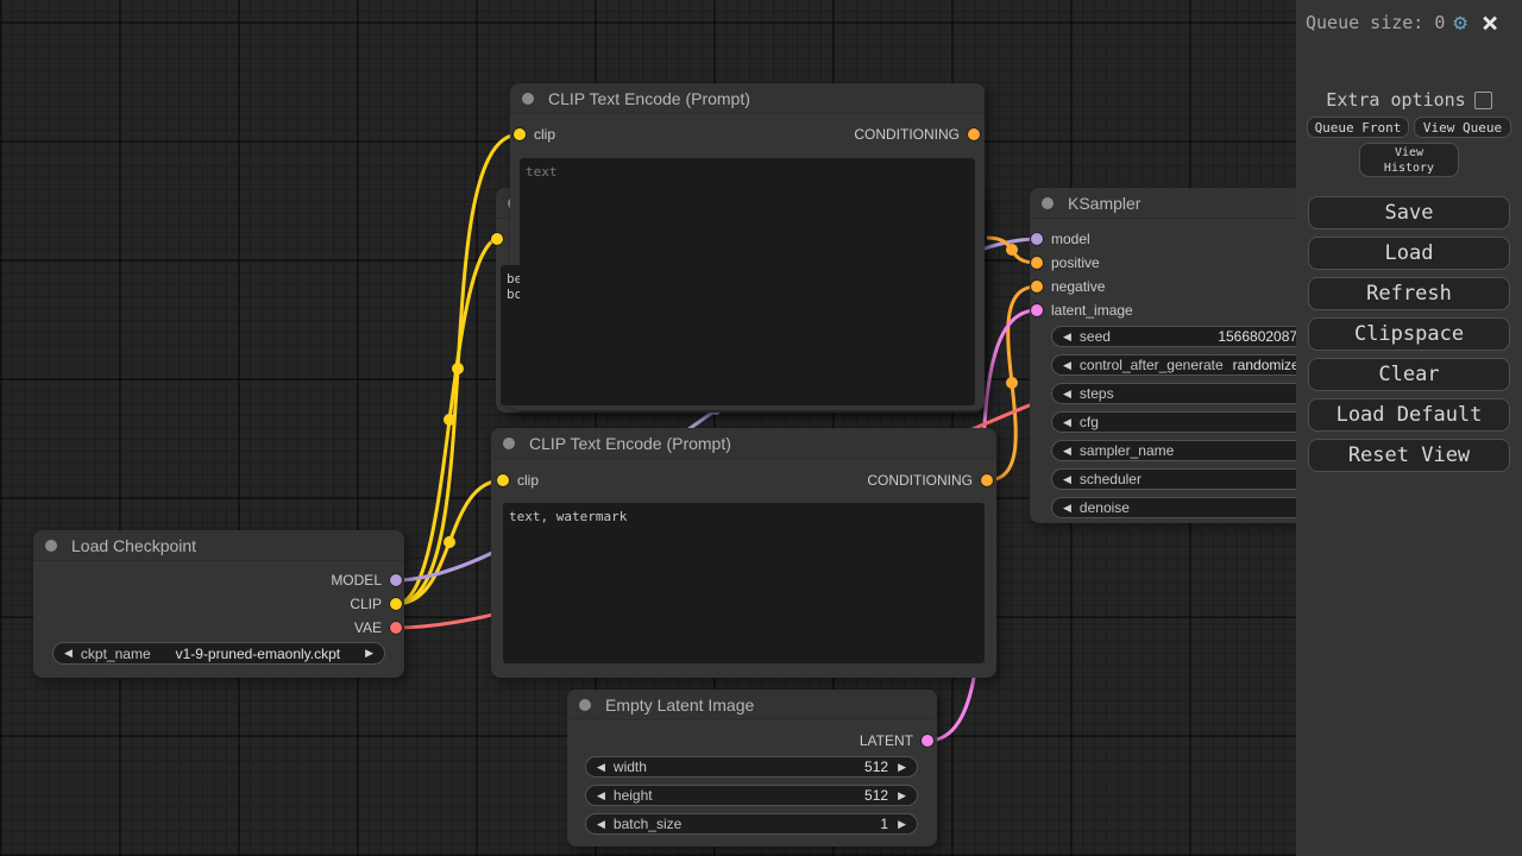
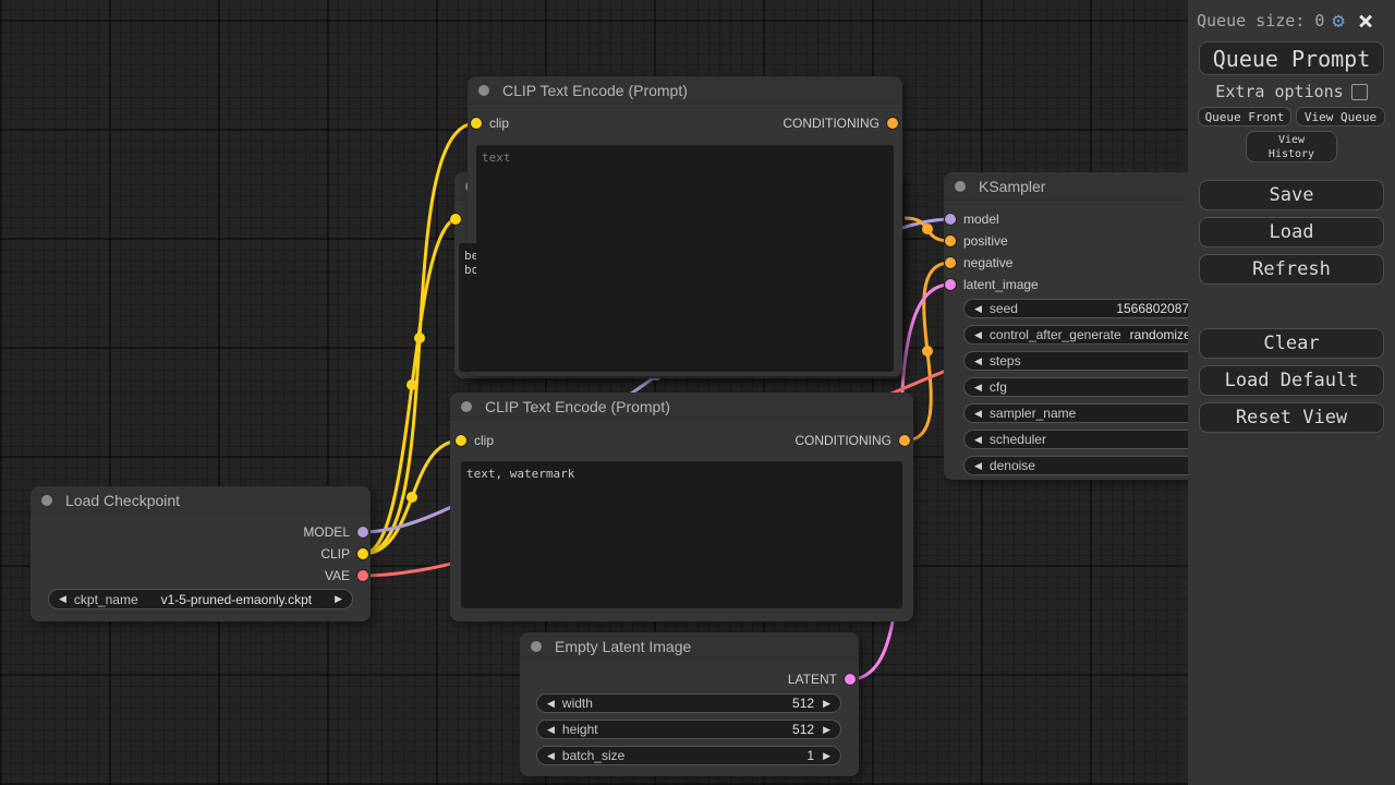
  CLIP Text Encode (Prompt)
  clip
  CONDITIONING
  be
  bo
  text
  CLIP Text Encode (Prompt)
  clip
  CONDITIONING
  text, watermark
  KSampler
  model
  positive
  negative
  latent_image
  ◀
  seed
  1566802087
  ◀
  control_after_generate
  randomiz
  ◀
  steps
  ◀
  cfg
  ◀
  sampler_name
  ◀
  scheduler
  ◀
  denoise
  Load Checkpoint
  MODEL
  CLIP
  VAE
  ◀
  ckpt_name
- v1-9-pruned-emaonly.ckpt
+ v1-5-pruned-emaonly.ckpt
  ▶
  Empty Latent Image
  LATENT
  ◀
  width
  512
  ▶
  ◀
  height
  512
  ▶
  ◀
  batch_size
  1
  ▶
  Queue size: 0
  ⚙
  ×
+ Queue Prompt
  Extra options
  Queue Front
  View Queue
  View
  History
  Save
  Load
  Refresh
- Clipspace
  Clear
  Load Default
  Reset View
